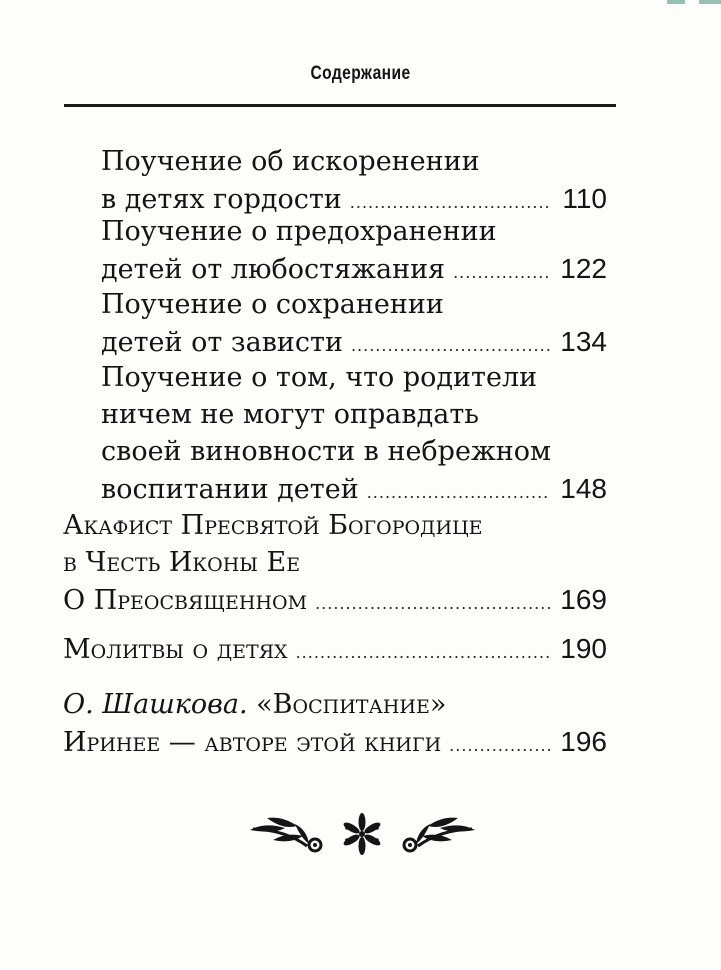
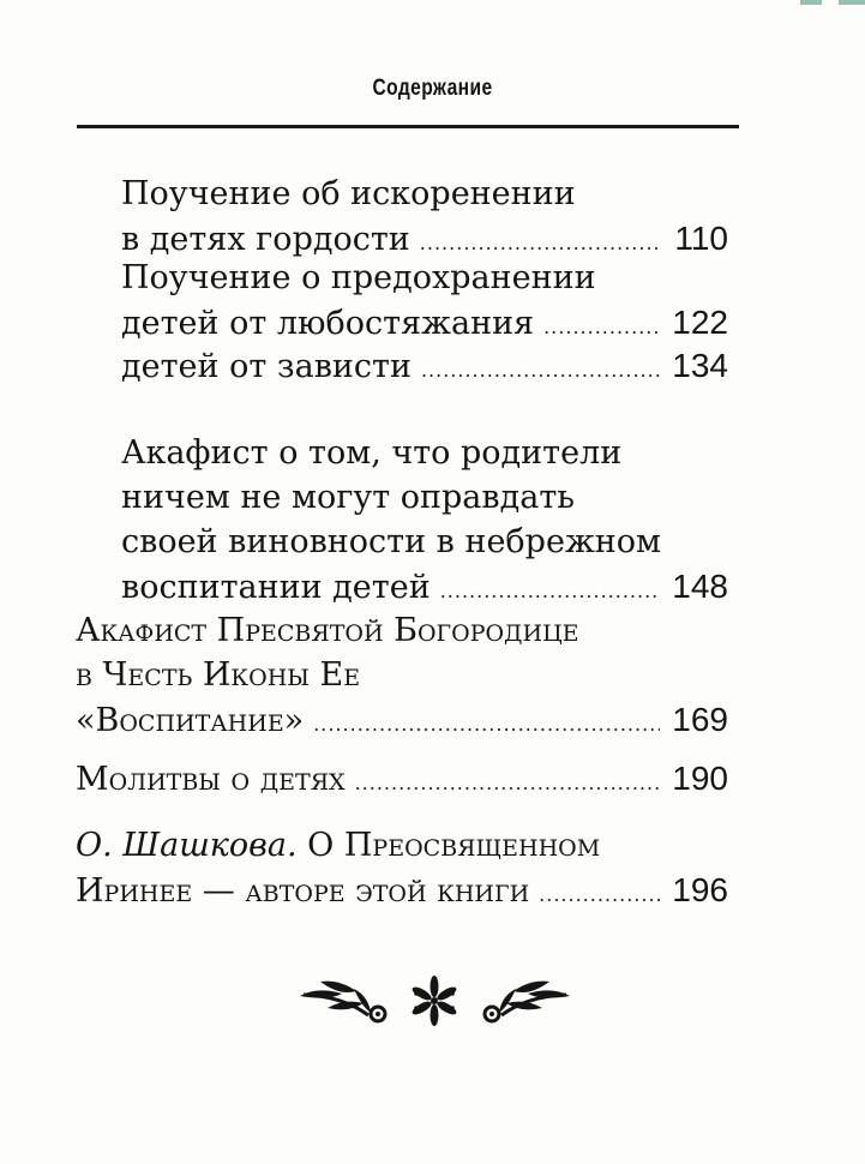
  Содержание
  Поучение об искоренении
  в детях гордости
  110
  Поучение о предохранении
  детей от любостяжания
  122
- Поучение о сохранении
  детей от зависти
  134
- Поучение о том, что родители
+ Акафист о том, что родители
  ничем не могут оправдать
  своей виновности в небрежном
  воспитании детей
  148
  Акафист Пресвятой Богородице
  в Честь Иконы Ее
- О Преосвященном
+ «Воспитание»
  169
  Молитвы о детях
  190
- О. Шашкова. «Воспитание»
+ О. Шашкова. О Преосвященном
  Иринее — авторе этой книги
  196
